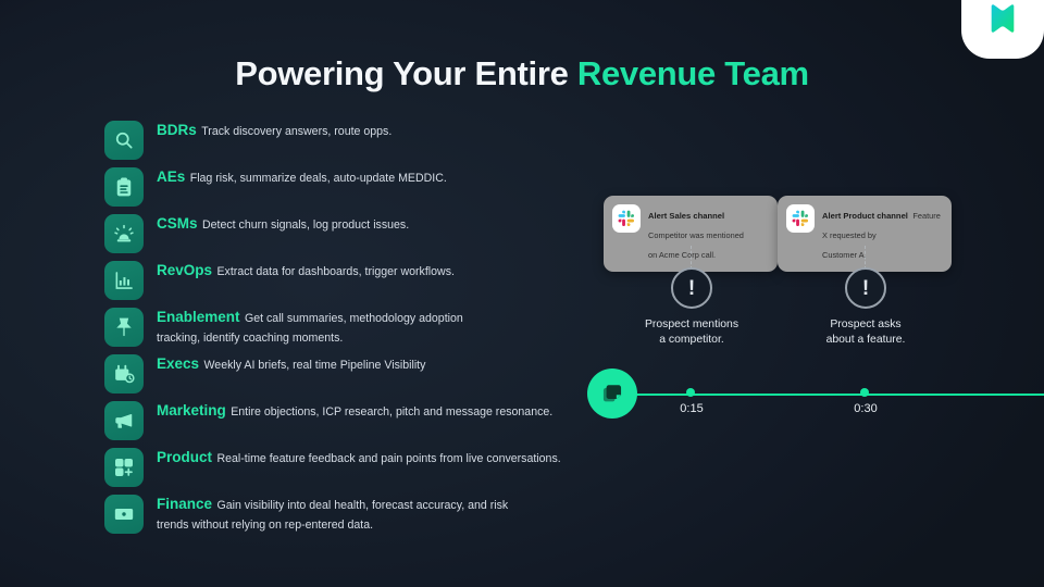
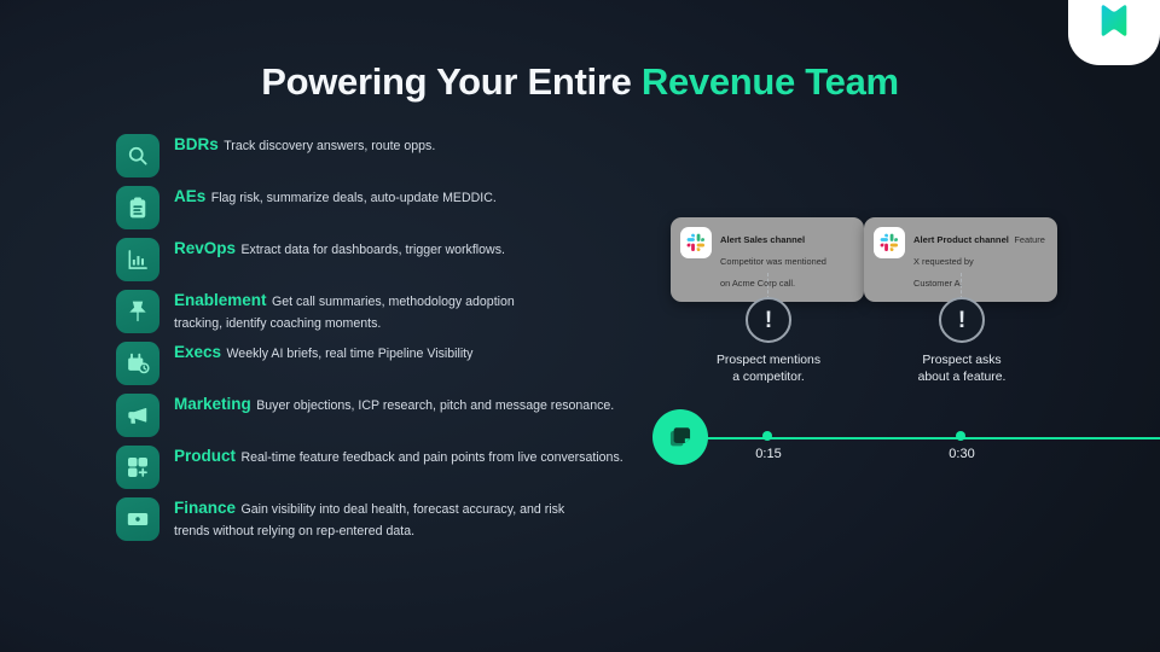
  Powering Your Entire Revenue Team
  BDRs Track discovery answers, route opps.
  AEs Flag risk, summarize deals, auto-update MEDDIC.
- CSMs Detect churn signals, log product issues.
  RevOps Extract data for dashboards, trigger workflows.
  Enablement Get call summaries, methodology adoption
  tracking, identify coaching moments.
  Execs Weekly AI briefs, real time Pipeline Visibility
- Marketing Entire objections, ICP research, pitch and message resonance.
+ Marketing Buyer objections, ICP research, pitch and message resonance.
  Product Real-time feature feedback and pain points from live conversations.
  Finance Gain visibility into deal health, forecast accuracy, and risk
  trends without relying on rep-entered data.
  Alert Sales channel Competitor was mentioned
  on Acme Corp call.
  !
  Prospect mentions
  a competitor.
  0:15
  Alert Product channel Feature X requested by
  Customer A.
  !
  Prospect asks
  about a feature.
  0:30
